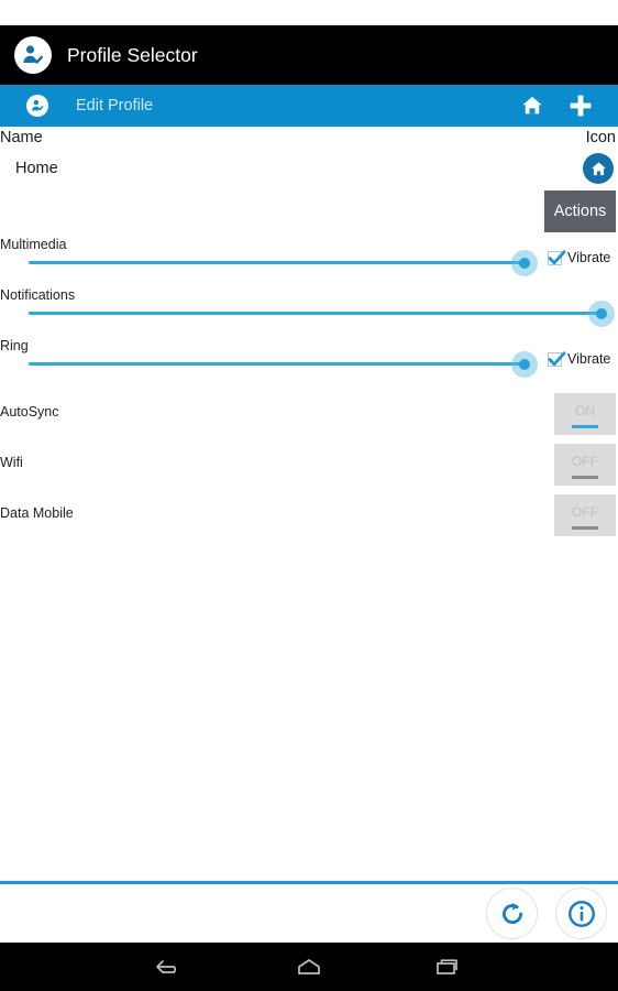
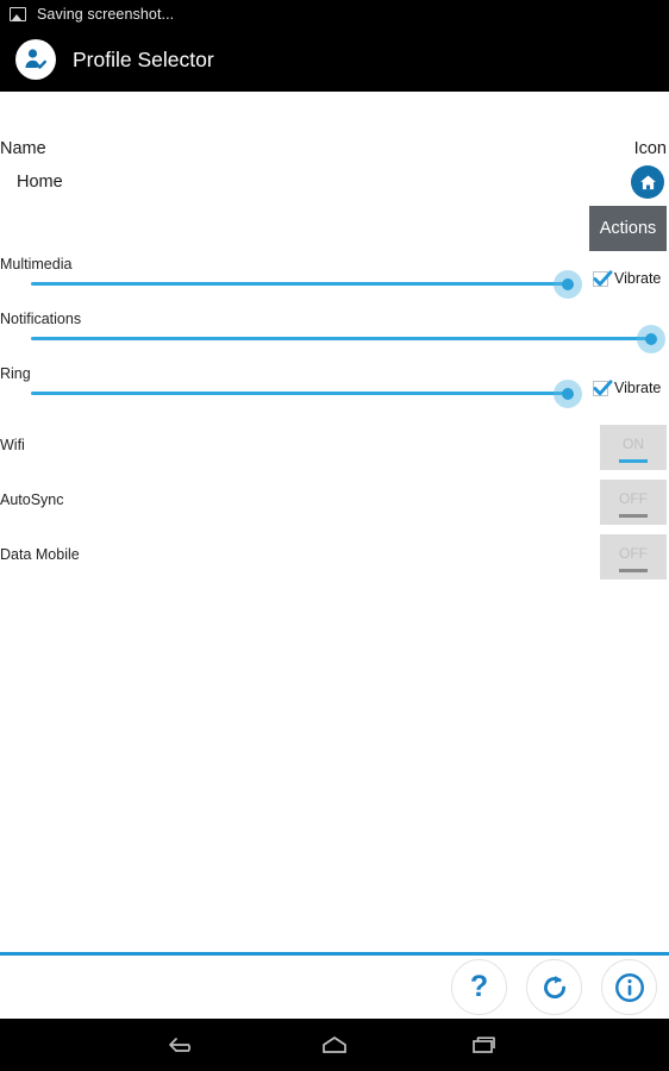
+ Saving screenshot...
  Profile Selector
- Edit Profile
  Name
  Icon
  Home
  Actions
  Multimedia
  Vibrate
  Notifications
  Ring
  Vibrate
- AutoSync
+ Wifi
  ON
- Wifi
+ AutoSync
  OFF
  Data Mobile
  OFF
+ ?
